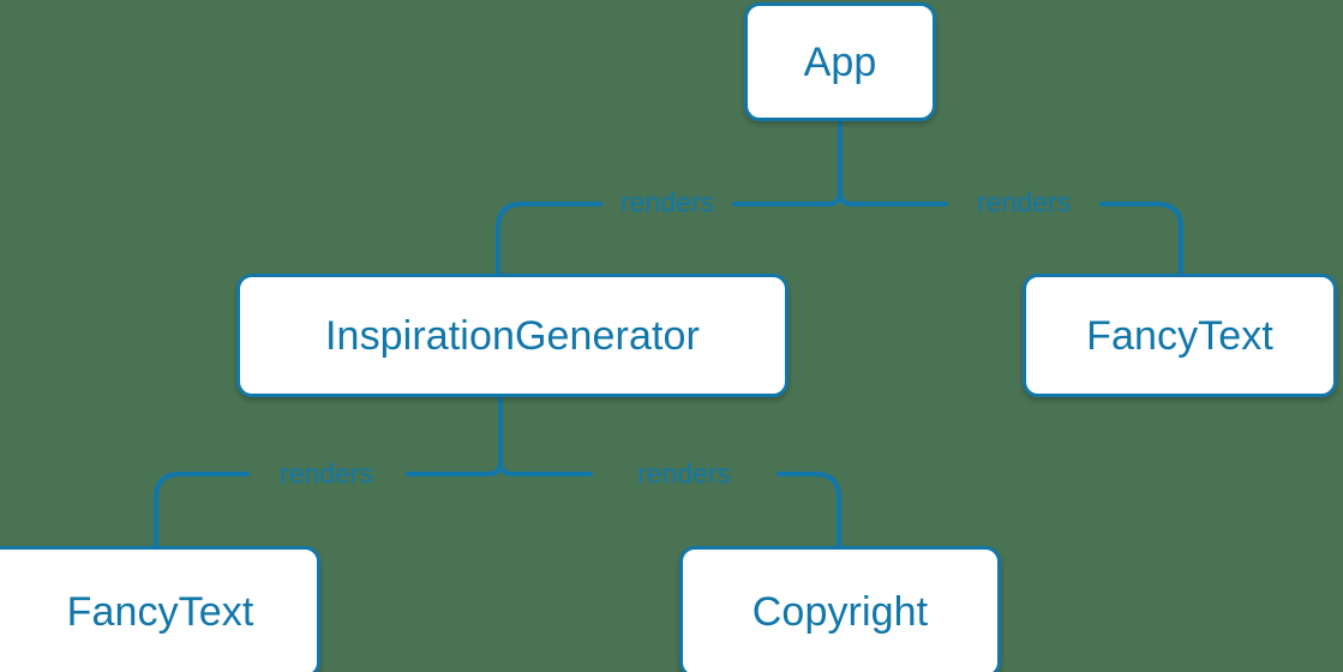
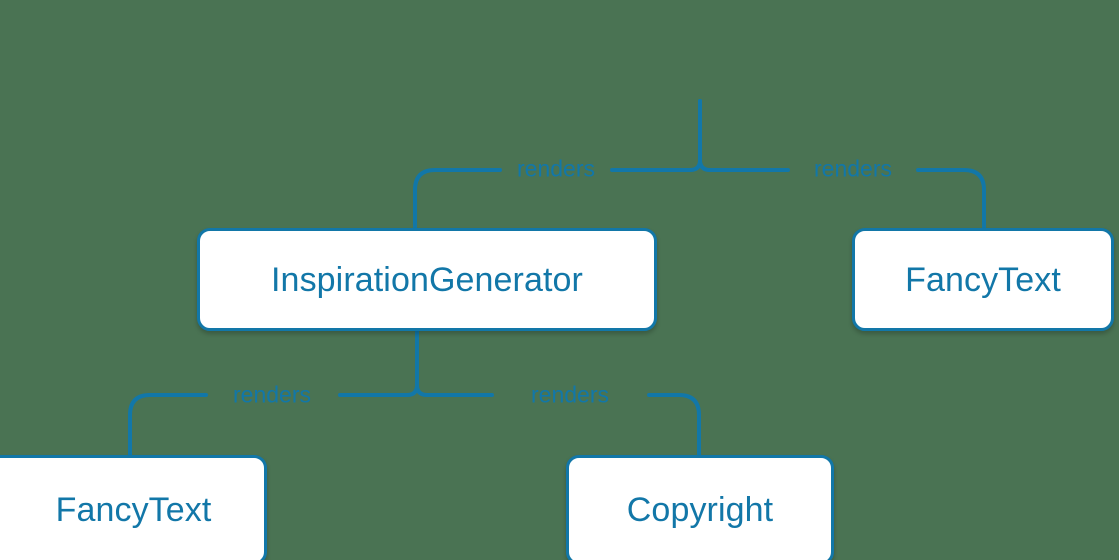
- App
  InspirationGenerator
  FancyText
  FancyText
  Copyright
  renders
  renders
  renders
  renders
